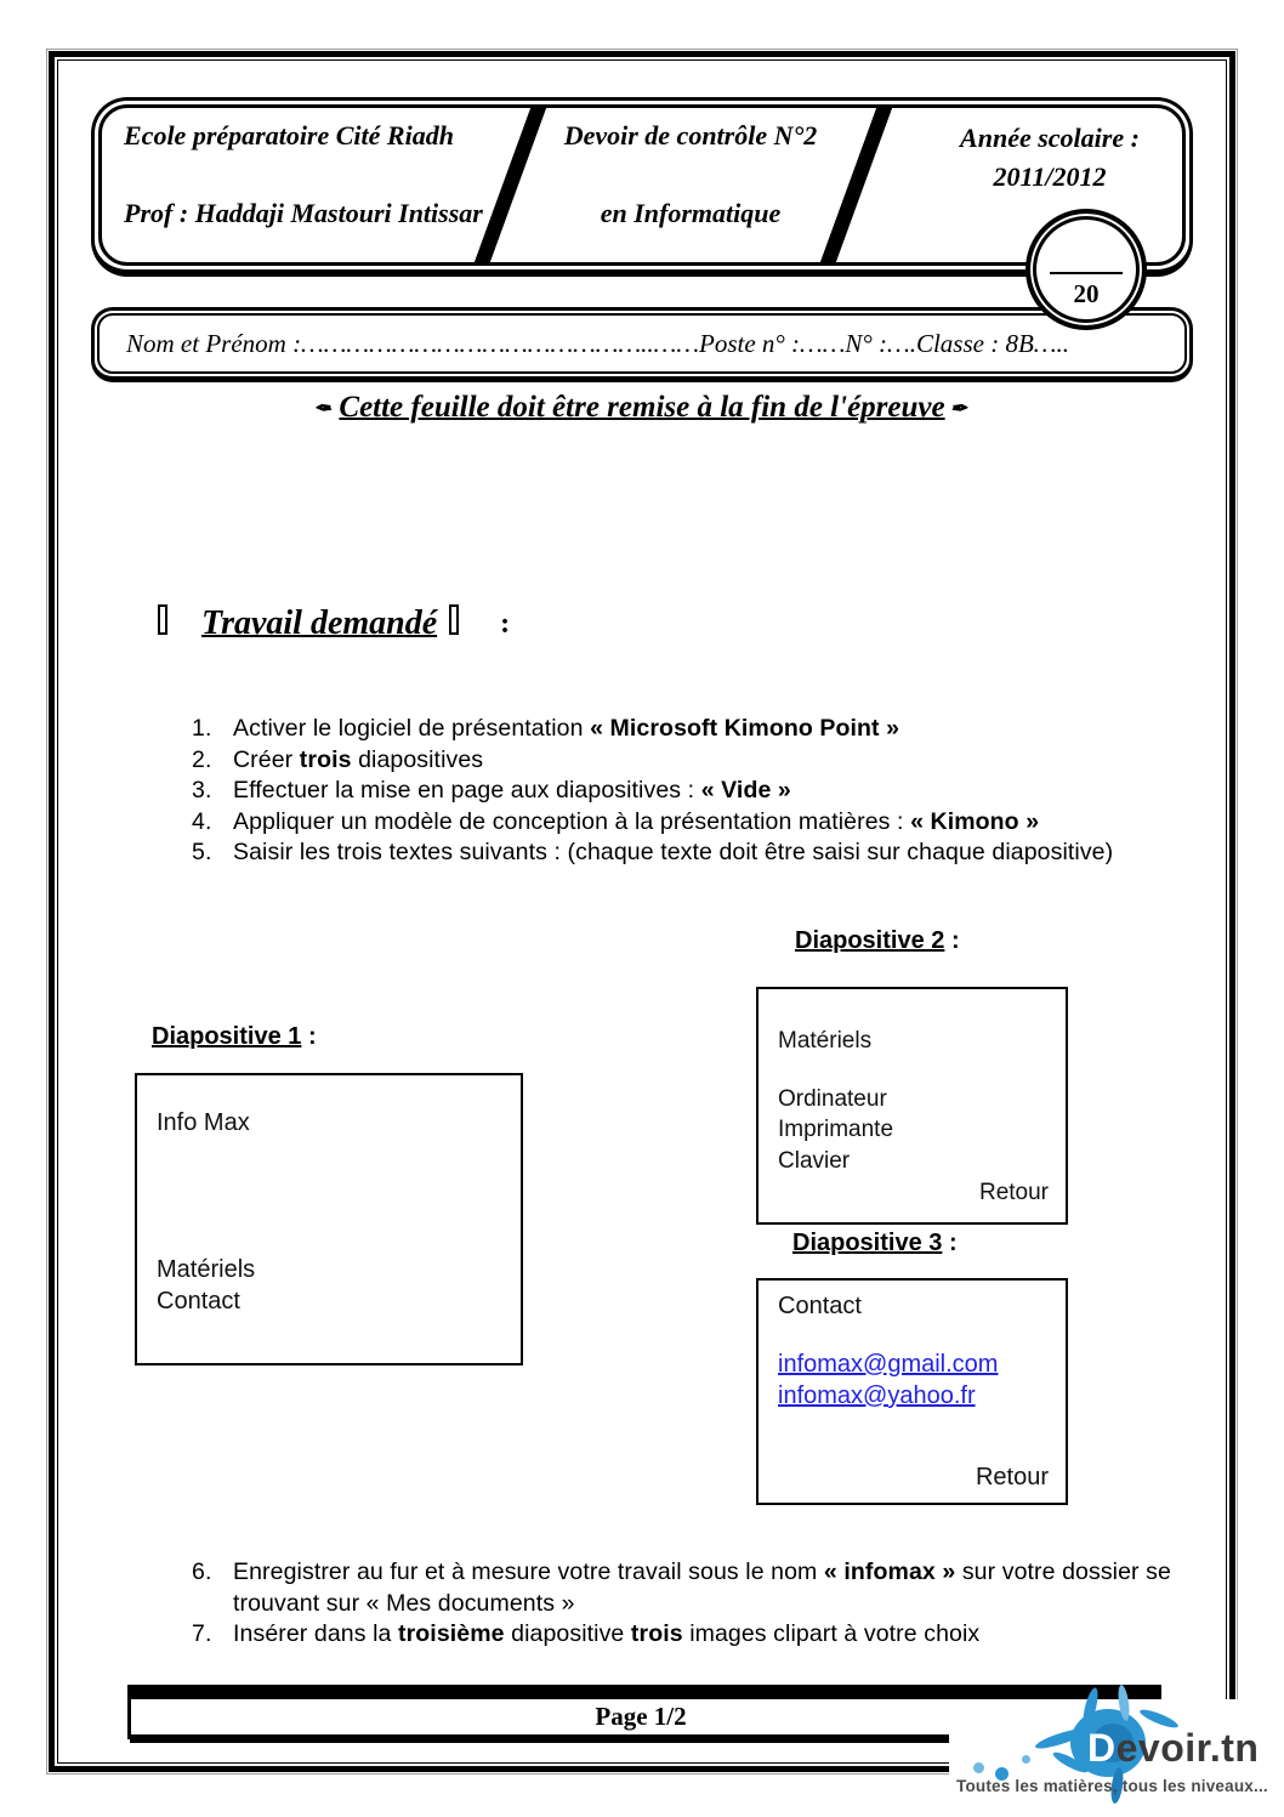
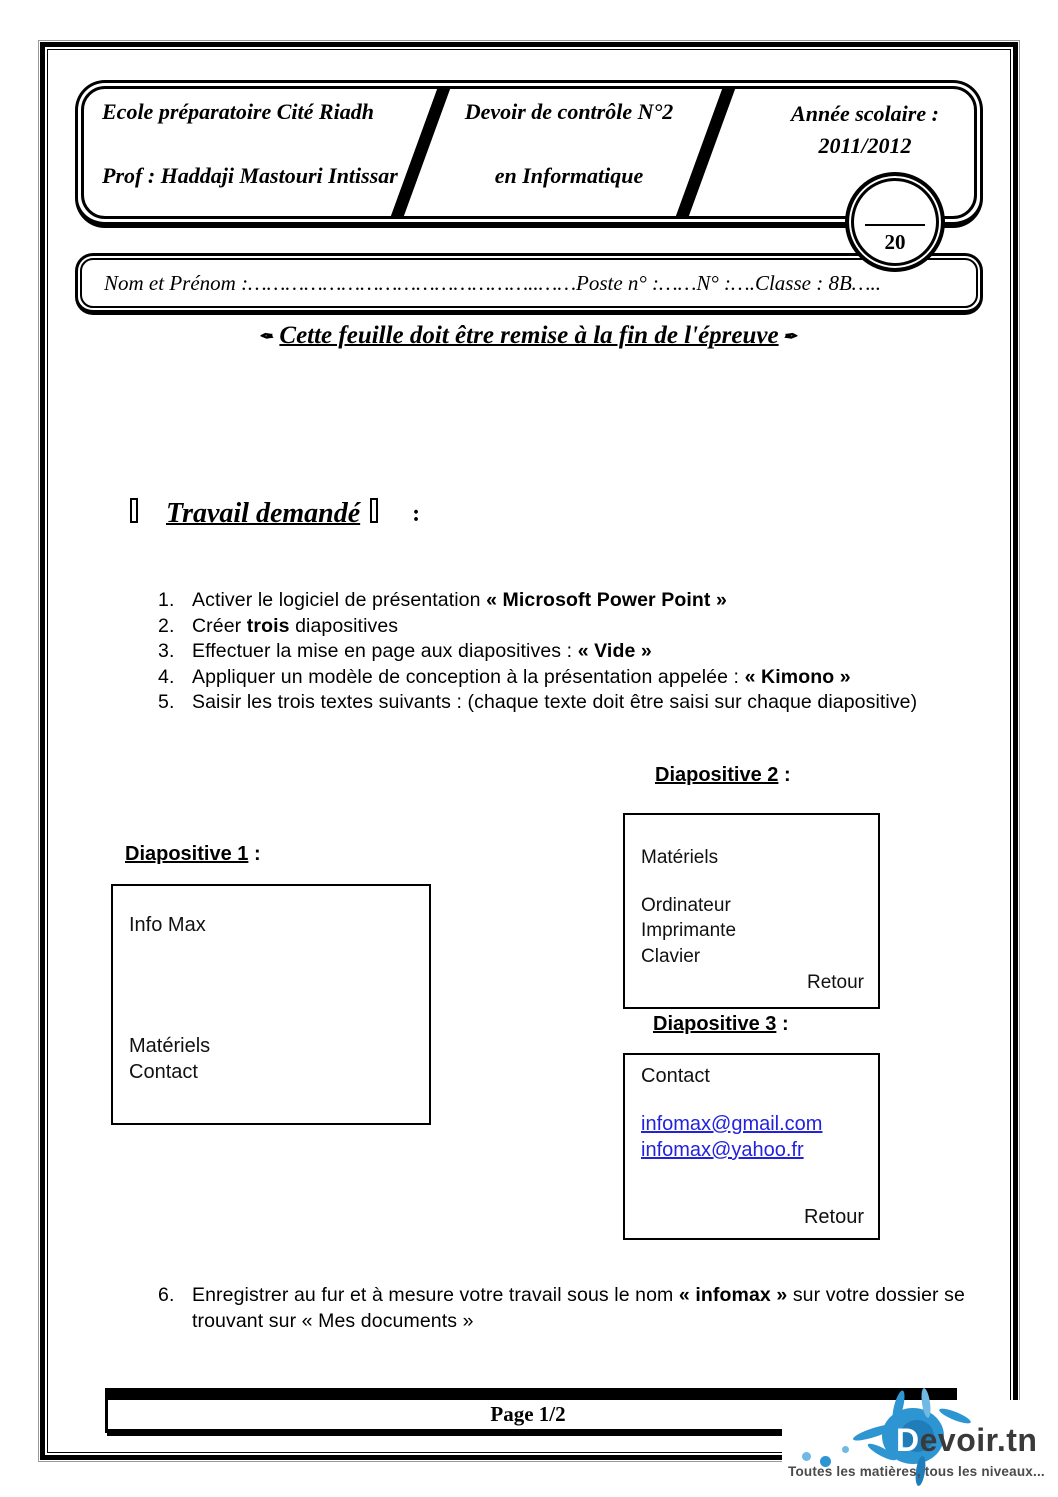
  Ecole préparatoire Cité Riadh
  Prof : Haddaji Mastouri Intissar
  Devoir de contrôle N°2
  en Informatique
  Année scolaire :
  2011/2012
  20
  Nom et Prénom :………………………………………..……Poste n° :……N° :….Classe : 8B…..
  Travail demandé
  :
  1.
- Activer le logiciel de présentation « Microsoft Kimono Point »
+ Activer le logiciel de présentation « Microsoft Power Point »
  2.
  Créer trois diapositives
  3.
  Effectuer la mise en page aux diapositives : « Vide »
  4.
- Appliquer un modèle de conception à la présentation matières : « Kimono »
+ Appliquer un modèle de conception à la présentation appelée : « Kimono »
  5.
  Saisir les trois textes suivants : (chaque texte doit être saisi sur chaque diapositive)
  Diapositive 2 :
  Diapositive 1 :
  Diapositive 3 :
  Info Max
  Matériels
  Contact
  Matériels
  Ordinateur
  Imprimante
  Clavier
  Retour
  Contact
  infomax@gmail.com
  infomax@yahoo.fr
  Retour
  6.
  Enregistrer au fur et à mesure votre travail sous le nom « infomax » sur votre dossier se trouvant sur « Mes documents »
- 7.
- Insérer dans la troisième diapositive trois images clipart à votre choix
  Page 1/2
  Devoir.tn
  Toutes les matières, tous les niveaux...
